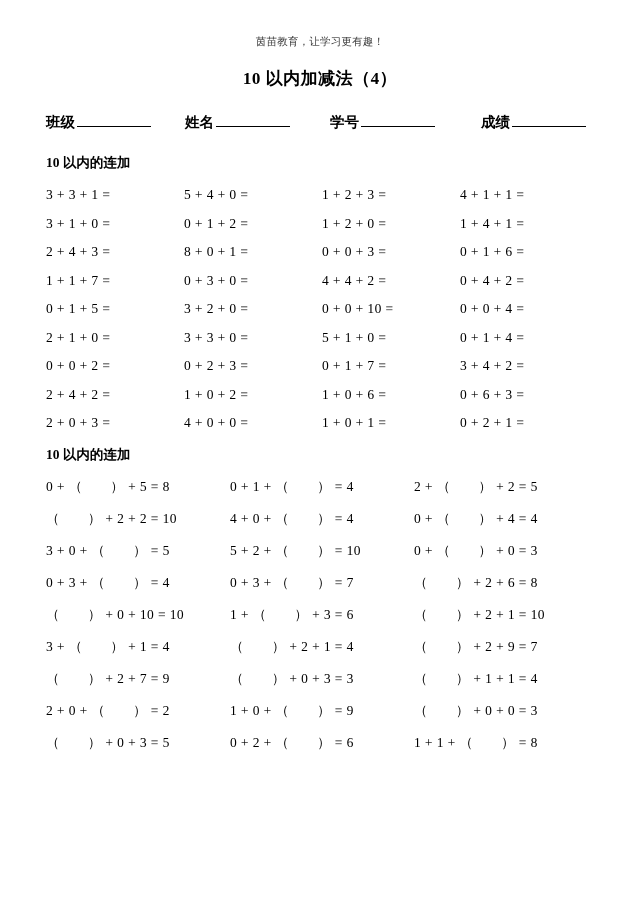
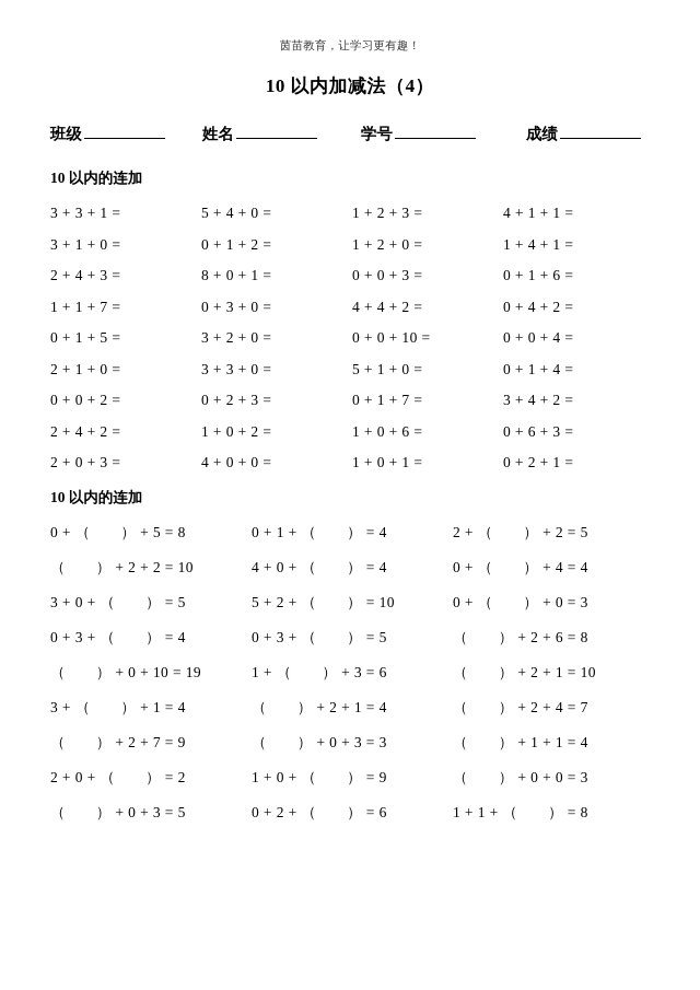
  茵苗教育，让学习更有趣！
  10 以内加减法（4）
  班级
  姓名
  学号
  成绩
  10 以内的连加
  3 + 3 + 1 =
  5 + 4 + 0 =
  1 + 2 + 3 =
  4 + 1 + 1 =
  3 + 1 + 0 =
  0 + 1 + 2 =
  1 + 2 + 0 =
  1 + 4 + 1 =
  2 + 4 + 3 =
  8 + 0 + 1 =
  0 + 0 + 3 =
  0 + 1 + 6 =
  1 + 1 + 7 =
  0 + 3 + 0 =
  4 + 4 + 2 =
  0 + 4 + 2 =
  0 + 1 + 5 =
  3 + 2 + 0 =
  0 + 0 + 10 =
  0 + 0 + 4 =
  2 + 1 + 0 =
  3 + 3 + 0 =
  5 + 1 + 0 =
  0 + 1 + 4 =
  0 + 0 + 2 =
  0 + 2 + 3 =
  0 + 1 + 7 =
  3 + 4 + 2 =
  2 + 4 + 2 =
  1 + 0 + 2 =
  1 + 0 + 6 =
  0 + 6 + 3 =
  2 + 0 + 3 =
  4 + 0 + 0 =
  1 + 0 + 1 =
  0 + 2 + 1 =
  10 以内的连加
  0 + （ ） + 5 = 8
  0 + 1 + （ ） = 4
  2 + （ ） + 2 = 5
  （ ） + 2 + 2 = 10
  4 + 0 + （ ） = 4
  0 + （ ） + 4 = 4
  3 + 0 + （ ） = 5
  5 + 2 + （ ） = 10
  0 + （ ） + 0 = 3
  0 + 3 + （ ） = 4
- 0 + 3 + （ ） = 7
+ 0 + 3 + （ ） = 5
  （ ） + 2 + 6 = 8
- （ ） + 0 + 10 = 10
+ （ ） + 0 + 10 = 19
  1 + （ ） + 3 = 6
  （ ） + 2 + 1 = 10
  3 + （ ） + 1 = 4
  （ ） + 2 + 1 = 4
- （ ） + 2 + 9 = 7
+ （ ） + 2 + 4 = 7
  （ ） + 2 + 7 = 9
  （ ） + 0 + 3 = 3
  （ ） + 1 + 1 = 4
  2 + 0 + （ ） = 2
  1 + 0 + （ ） = 9
  （ ） + 0 + 0 = 3
  （ ） + 0 + 3 = 5
  0 + 2 + （ ） = 6
  1 + 1 + （ ） = 8
